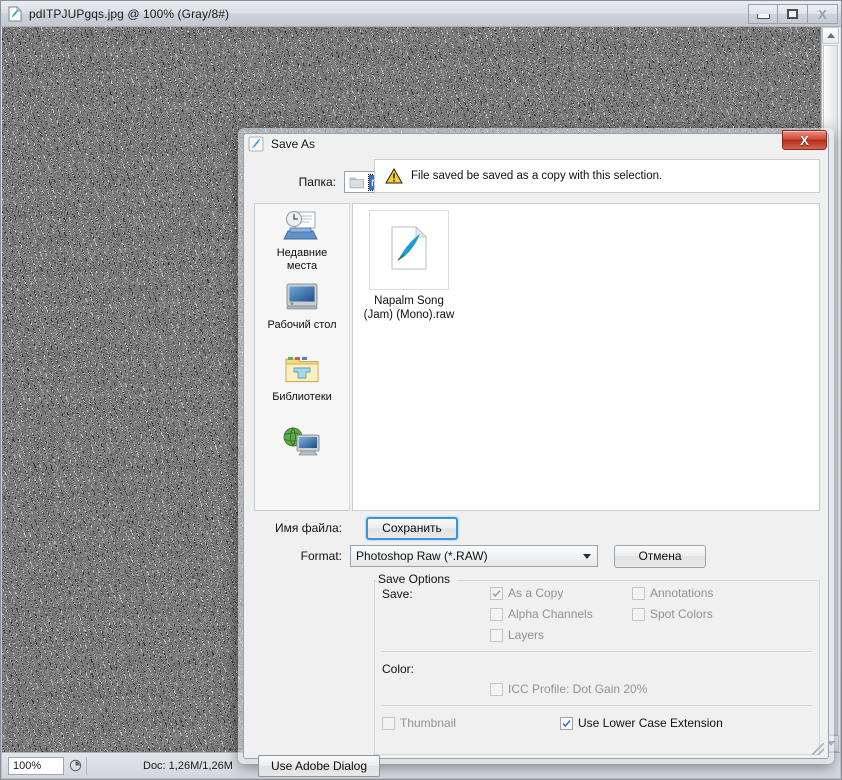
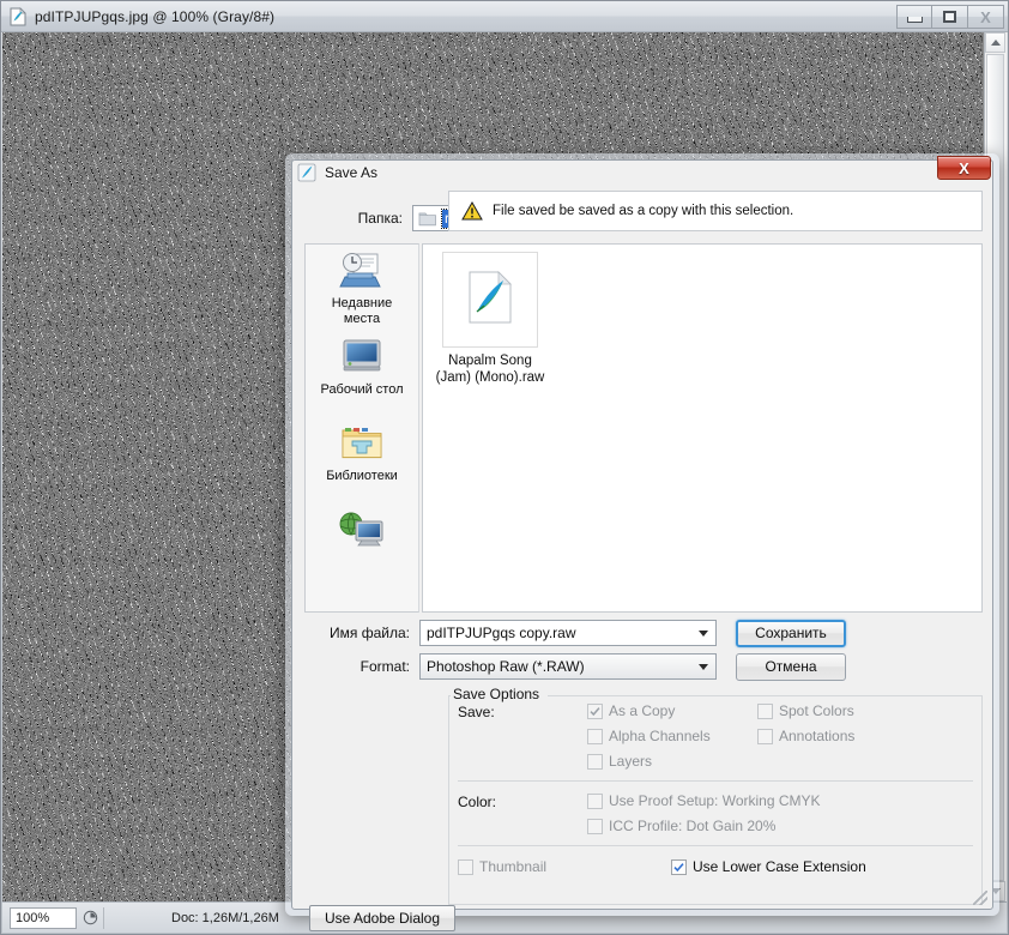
  pdITPJUPgqs.jpg @ 100% (Gray/8#)
  X
  100%
  Doc: 1,26M/1,26M
  Save As
  X
  Папка:
  Недавние
  места
  Рабочий стол
  Библиотеки
  Napalm Song
  (Jam) (Mono).raw
  Имя файла:
+ pdITPJUPgqs copy.raw
  Сохранить
  Format:
  Photoshop Raw (*.RAW)
  Отмена
  Save Options
  Save:
  As a Copy
- Annotations
+ Spot Colors
  Alpha Channels
- Spot Colors
+ Annotations
  Layers
  Color:
+ Use Proof Setup: Working CMYK
  ICC Profile: Dot Gain 20%
  Thumbnail
  Use Lower Case Extension
  File saved be saved as a copy with this selection.
  Use Adobe Dialog
